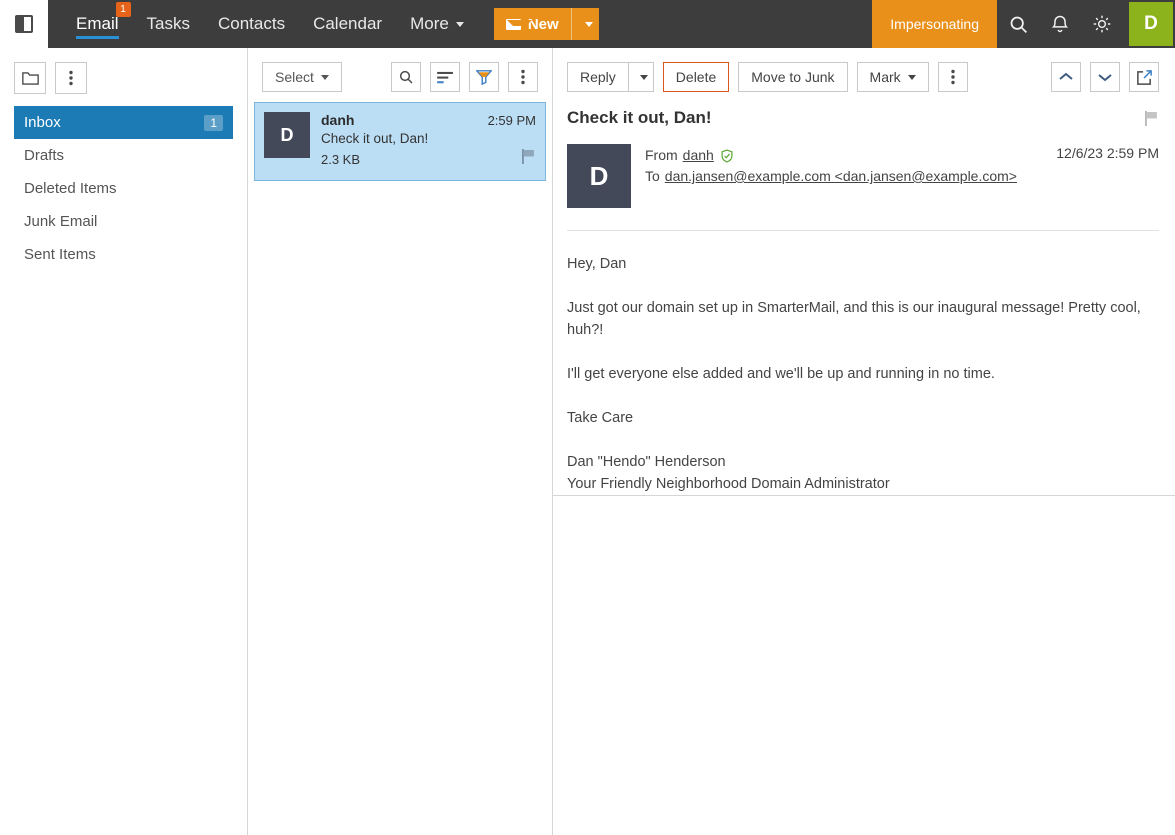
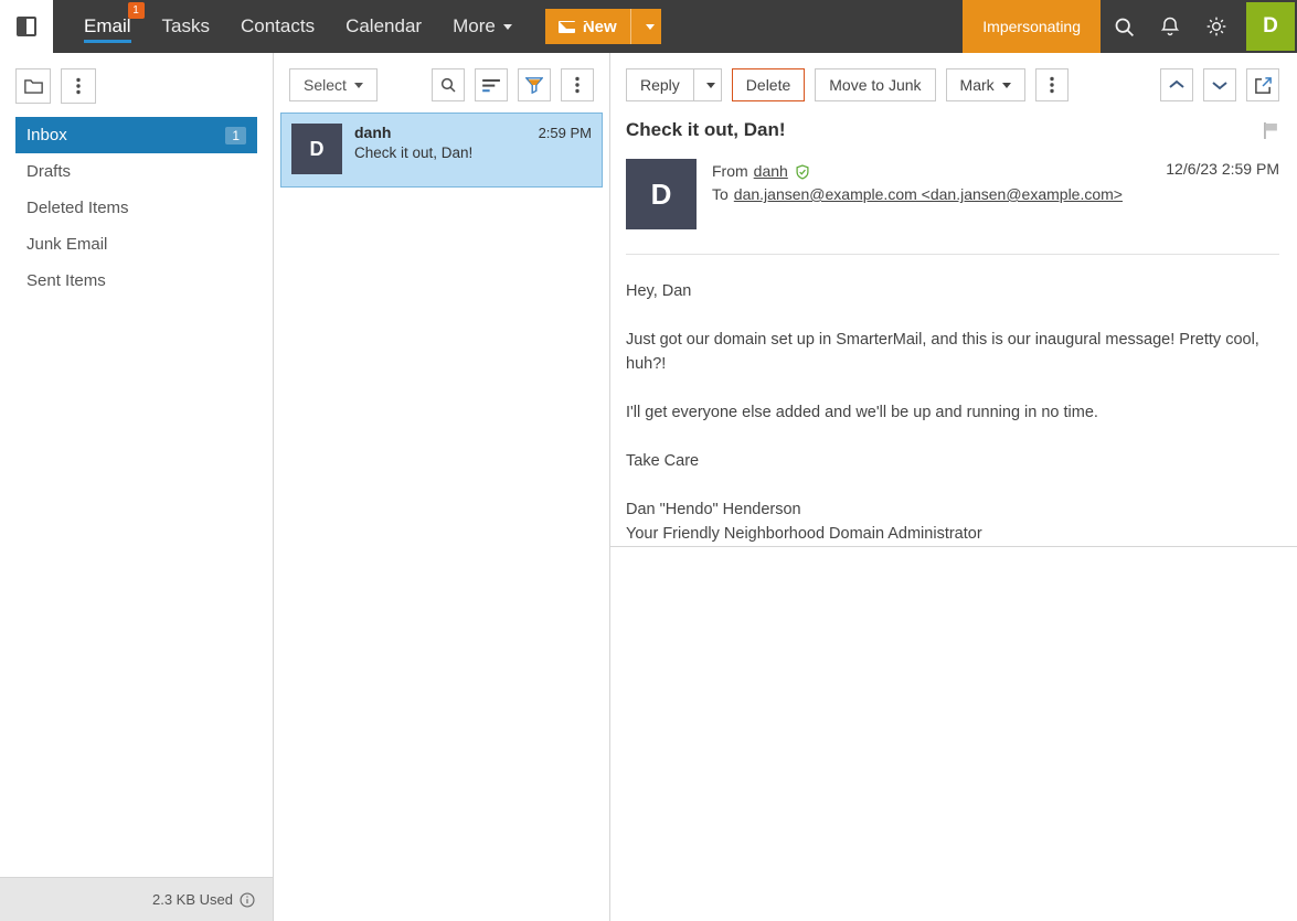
  Email
  1
  Tasks
  Contacts
  Calendar
  More
  New
  Impersonating
  D
  Inbox
  1
  Drafts
  Deleted Items
  Junk Email
  Sent Items
+ 2.3 KB Used
  Select
  D
  danh
  2:59 PM
  Check it out, Dan!
- 2.3 KB
  Reply
  Delete
  Move to Junk
  Mark
  Check it out, Dan!
  D
  From
  danh
  To
  dan.jansen@example.com <dan.jansen@example.com>
  12/6/23 2:59 PM
  Hey, Dan
  Just got our domain set up in SmarterMail, and this is our inaugural message! Pretty cool, huh?!
  I'll get everyone else added and we'll be up and running in no time.
  Take Care
  Dan "Hendo" Henderson
  Your Friendly Neighborhood Domain Administrator
